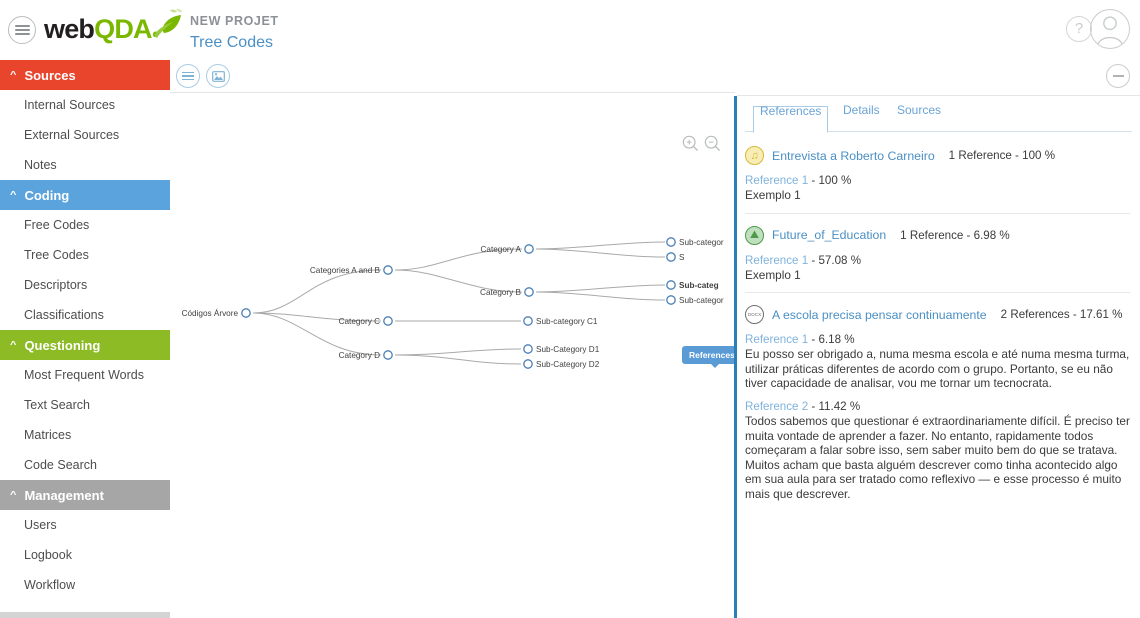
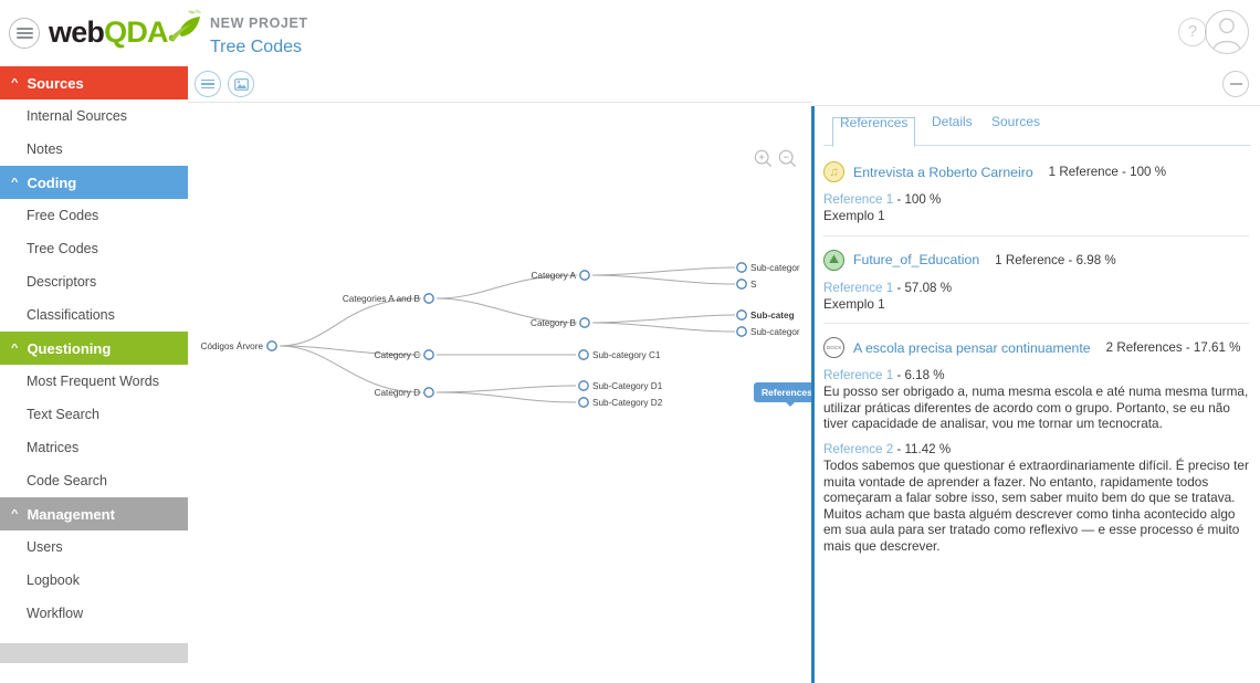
  web
  QDA
  NEW PROJET
  Tree Codes
  ?
  ^
  Sources
  Internal Sources
- External Sources
  Notes
  ^
  Coding
  Free Codes
  Tree Codes
  Descriptors
  Classifications
  ^
  Questioning
  Most Frequent Words
  Text Search
  Matrices
  Code Search
  ^
  Management
  Users
  Logbook
  Workflow
  Códigos Árvore
  Categories A and B
  Category C
  Category D
  Category A
  Category B
  Sub-categor
  S
  Sub-categ
  Sub-categor
  Sub-category C1
  Sub-Category D1
  Sub-Category D2
  References
  References
  Details
  Sources
  ♫
  Entrevista a Roberto Carneiro
  1 Reference - 100 %
  Reference 1 - 100 %
  Exemplo 1
  ⛰
  Future_of_Education
  1 Reference - 6.98 %
  Reference 1 - 57.08 %
  Exemplo 1
  A escola precisa pensar continuamente
  2 References - 17.61 %
  Reference 1 - 6.18 %
  Eu posso ser obrigado a, numa mesma escola e até numa mesma turma, utilizar práticas diferentes de acordo com o grupo. Portanto, se eu não tiver capacidade de analisar, vou me tornar um tecnocrata.
  Reference 2 - 11.42 %
  Todos sabemos que questionar é extraordinariamente difícil. É preciso ter muita vontade de aprender a fazer. No entanto, rapidamente todos começaram a falar sobre isso, sem saber muito bem do que se tratava. Muitos acham que basta alguém descrever como tinha acontecido algo em sua aula para ser tratado como reflexivo — e esse processo é muito mais que descrever.
